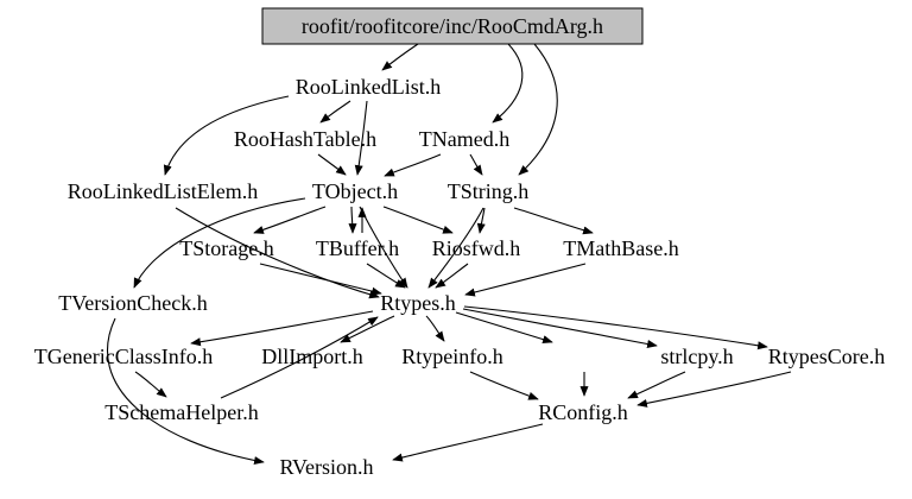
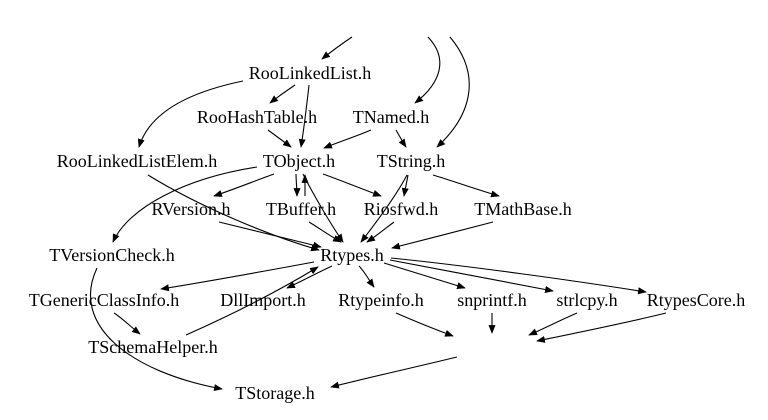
- roofit/roofitcore/inc/RooCmdArg.h
  RooLinkedList.h
  RooHashTable.h
  TNamed.h
  RooLinkedListElem.h
  TObject.h
  TString.h
- TStorage.h
+ RVersion.h
  TBuffer.h
  Riosfwd.h
  TMathBase.h
  TVersionCheck.h
  Rtypes.h
  TGenericClassInfo.h
  DllImport.h
  Rtypeinfo.h
+ snprintf.h
  strlcpy.h
  RtypesCore.h
  TSchemaHelper.h
- RConfig.h
- RVersion.h
+ TStorage.h
